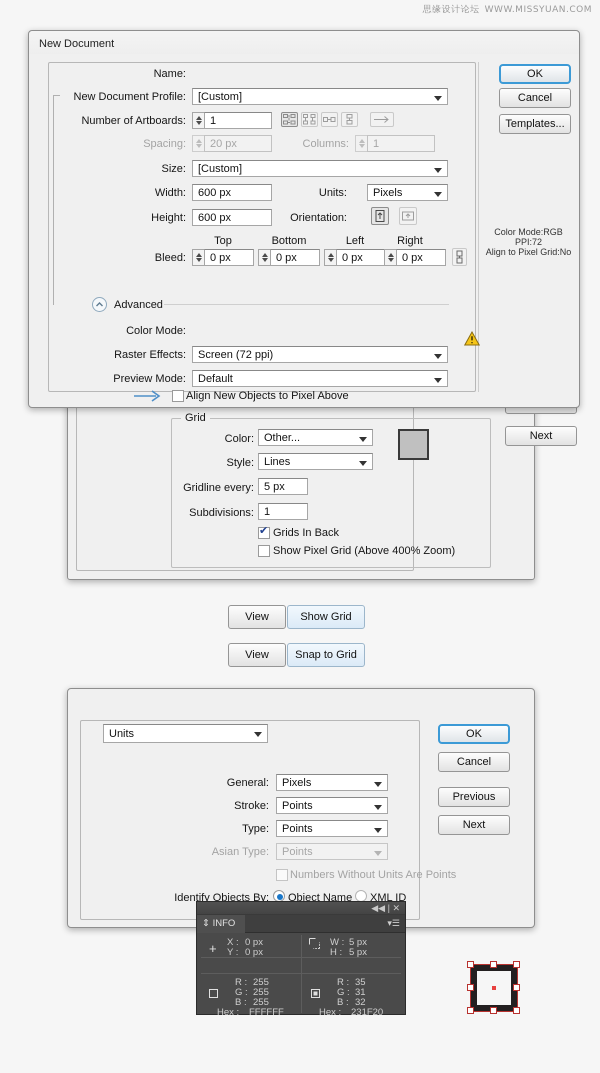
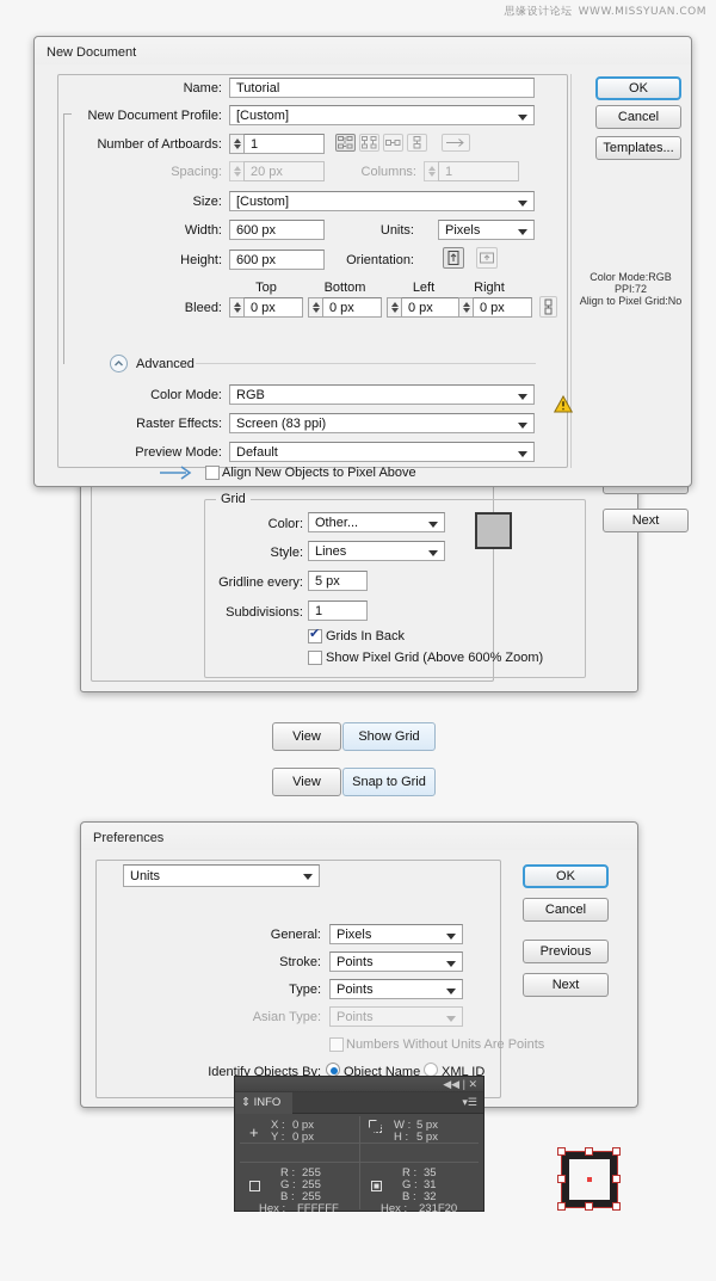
  思缘设计论坛 WWW.MISSYUAN.COM
  Grid
  Color:
  Other...
  Style:
  Lines
  Gridline every:
  5 px
  Subdivisions:
  1
  Grids In Back
- Show Pixel Grid (Above 400% Zoom)
+ Show Pixel Grid (Above 600% Zoom)
  Next
  New Document
  Name:
+ Tutorial
  New Document Profile:
  [Custom]
  Number of Artboards:
  1
  Spacing:
  20 px
  Columns:
  1
  Size:
  [Custom]
  Width:
  600 px
  Units:
  Pixels
  Height:
  600 px
  Orientation:
  Top
  Bottom
  Left
  Right
  Bleed:
  0 px
  0 px
  0 px
  0 px
  Advanced
  Color Mode:
+ RGB
  Raster Effects:
- Screen (72 ppi)
+ Screen (83 ppi)
  Preview Mode:
  Default
  Align New Objects to Pixel Above
  OK
  Cancel
  Templates...
  Color Mode:RGB
  PPI:72
  Align to Pixel Grid:No
  View
  Show Grid
  View
  Snap to Grid
+ Preferences
  Units
  General:
  Pixels
  Stroke:
  Points
  Type:
  Points
  Asian Type:
  Points
  Numbers Without Units Are Points
  Identify Objects By:
  Object Name
  XML ID
  OK
  Cancel
  Previous
  Next
  ◀◀ | ✕
  ⇕ INFO
  ▾☰
  +
  X :
  0 px
  Y :
  0 px
  W :
  5 px
  H :
  5 px
  R :
  255
  G :
  255
  B :
  255
  Hex :
  FFFFFF
  R :
  35
  G :
  31
  B :
  32
  Hex :
  231F20
